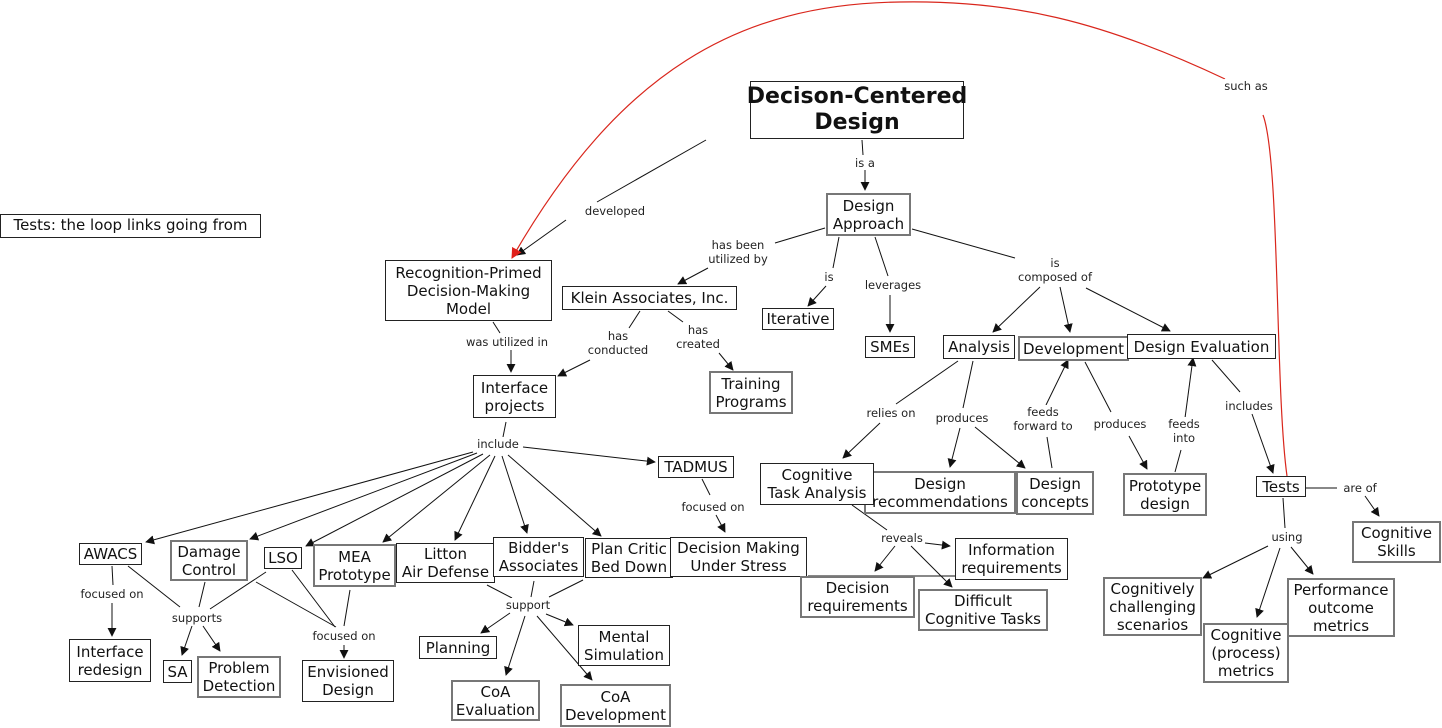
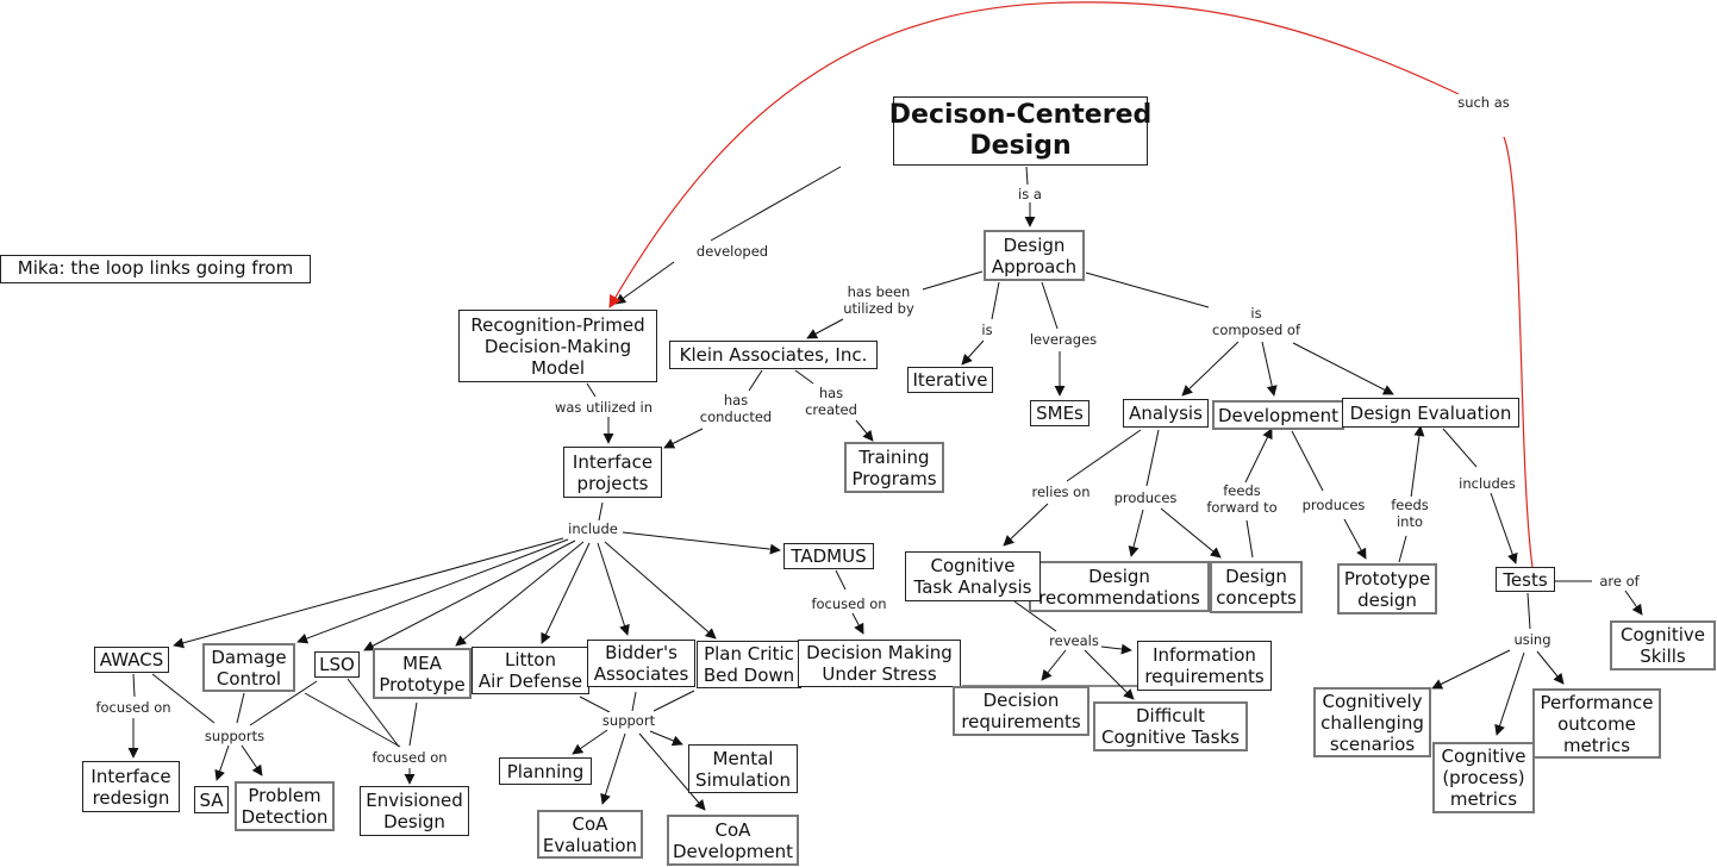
- Tests: the loop links going from
+ Mika: the loop links going from
  Decison-Centered
  Design
  Design
  Approach
  Recognition-Primed
  Decision-Making
  Model
  Klein Associates, Inc.
  Iterative
  SMEs
  Analysis
  Development
  Design Evaluation
  Interface
  projects
  Training
  Programs
  TADMUS
  Design
  recommendations
  Cognitive
  Task Analysis
  Design
  concepts
  Prototype
  design
  Tests
  Cognitive
  Skills
  AWACS
  Damage
  Control
  LSO
  MEA
  Prototype
  Litton
  Air Defense
  Bidder's
  Associates
  Plan Critic
  Bed Down
  Decision Making
  Under Stress
  Information
  requirements
  Decision
  requirements
  Difficult
  Cognitive Tasks
  Cognitively
  challenging
  scenarios
  Performance
  outcome
  metrics
  Cognitive
  (process)
  metrics
  Interface
  redesign
  SA
  Problem
  Detection
  Envisioned
  Design
  Planning
  Mental
  Simulation
  CoA
  Evaluation
  CoA
  Development
  is a
  developed
  has been
  utilized by
  is
  leverages
  is
  composed of
  was utilized in
  has
  conducted
  has
  created
  include
  focused on
  relies on
  produces
  feeds
  forward to
  produces
  feeds
  into
  includes
  such as
  are of
  using
  reveals
  focused on
  supports
  focused on
  support
